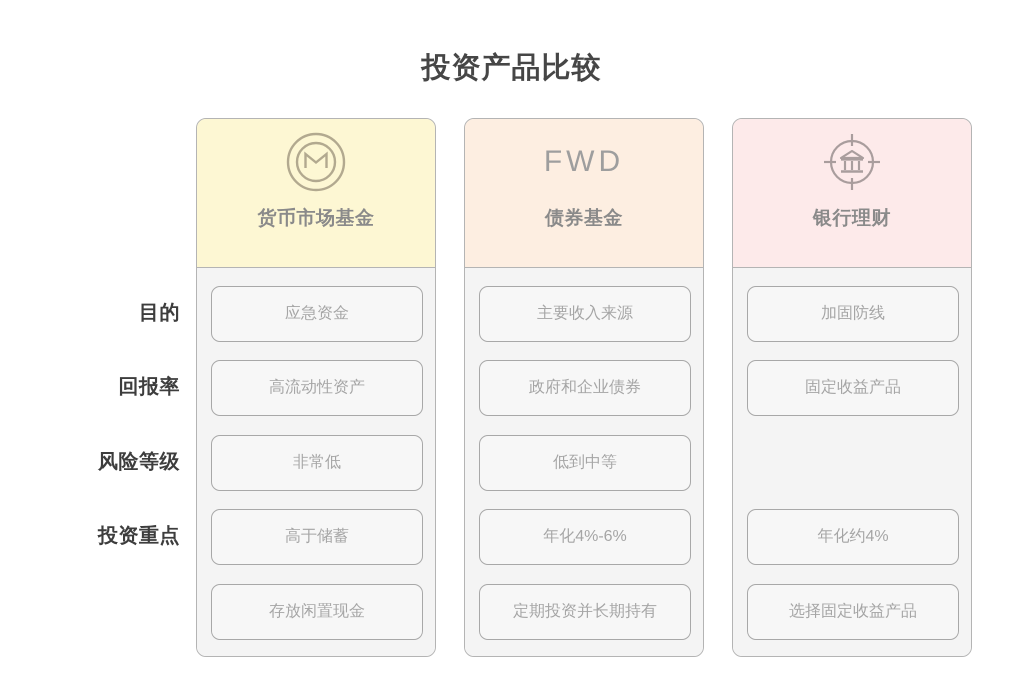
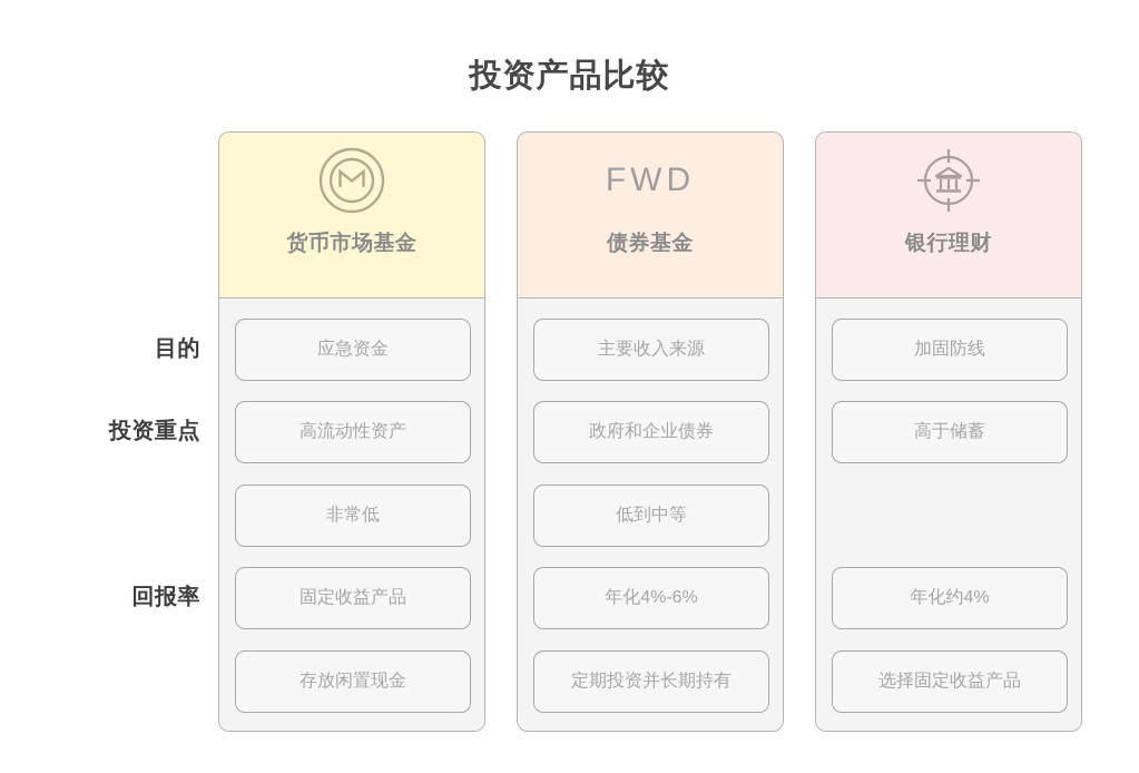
  投资产品比较
  目的
- 回报率
+ 投资重点
- 风险等级
- 投资重点
+ 回报率
  货币市场基金
  应急资金
  高流动性资产
  非常低
- 高于储蓄
+ 固定收益产品
  存放闲置现金
  FWD
  债券基金
  主要收入来源
  政府和企业债券
  低到中等
  年化4%-6%
  定期投资并长期持有
  银行理财
  加固防线
- 固定收益产品
+ 高于储蓄
  年化约4%
  选择固定收益产品
